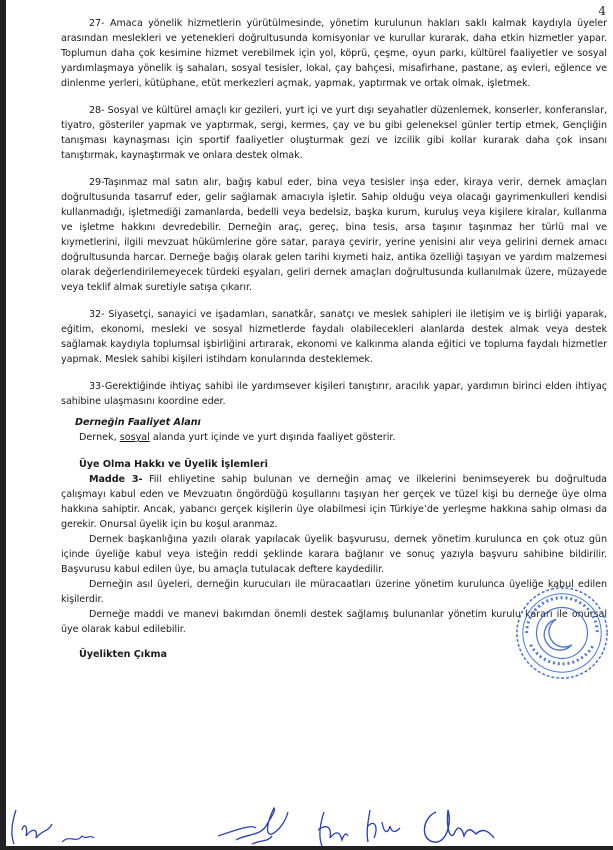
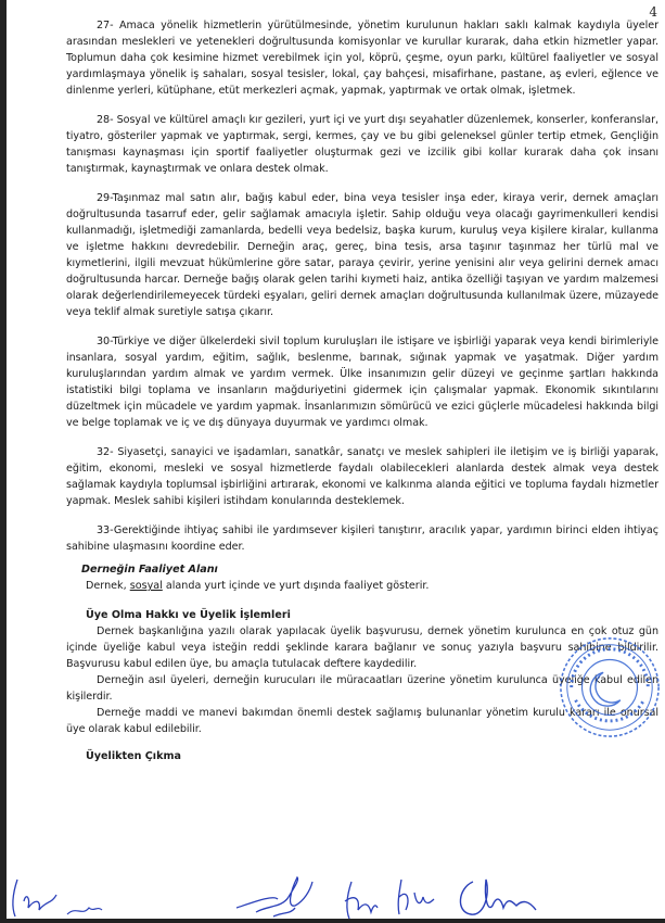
  4
  27- Amaca yönelik hizmetlerin yürütülmesinde, yönetim kurulunun hakları saklı kalmak kaydıyla üyeler arasından meslekleri ve yetenekleri doğrultusunda komisyonlar ve kurullar kurarak, daha etkin hizmetler yapar. Toplumun daha çok kesimine hizmet verebilmek için yol, köprü, çeşme, oyun parkı, kültürel faaliyetler ve sosyal yardımlaşmaya yönelik iş sahaları, sosyal tesisler, lokal, çay bahçesi, misafirhane, pastane, aş evleri, eğlence ve dinlenme yerleri, kütüphane, etüt merkezleri açmak, yapmak, yaptırmak ve ortak olmak, işletmek.
  28- Sosyal ve kültürel amaçlı kır gezileri, yurt içi ve yurt dışı seyahatler düzenlemek, konserler, konferanslar, tiyatro, gösteriler yapmak ve yaptırmak, sergi, kermes, çay ve bu gibi geleneksel günler tertip etmek, Gençliğin tanışması kaynaşması için sportif faaliyetler oluşturmak gezi ve izcilik gibi kollar kurarak daha çok insanı tanıştırmak, kaynaştırmak ve onlara destek olmak.
  29-Taşınmaz mal satın alır, bağış kabul eder, bina veya tesisler inşa eder, kiraya verir, dernek amaçları doğrultusunda tasarruf eder, gelir sağlamak amacıyla işletir. Sahip olduğu veya olacağı gayrimenkulleri kendisi kullanmadığı, işletmediği zamanlarda, bedelli veya bedelsiz, başka kurum, kuruluş veya kişilere kiralar, kullanma ve işletme hakkını devredebilir. Derneğin araç, gereç, bina tesis, arsa taşınır taşınmaz her türlü mal ve kıymetlerini, ilgili mevzuat hükümlerine göre satar, paraya çevirir, yerine yenisini alır veya gelirini dernek amacı doğrultusunda harcar. Derneğe bağış olarak gelen tarihi kıymeti haiz, antika özelliği taşıyan ve yardım malzemesi olarak değerlendirilemeyecek türdeki eşyaları, geliri dernek amaçları doğrultusunda kullanılmak üzere, müzayede veya teklif almak suretiyle satışa çıkarır.
+ 30-Türkiye ve diğer ülkelerdeki sivil toplum kuruluşları ile istişare ve işbirliği yaparak veya kendi birimleriyle insanlara, sosyal yardım, eğitim, sağlık, beslenme, barınak, sığınak yapmak ve yaşatmak. Diğer yardım kuruluşlarından yardım almak ve yardım vermek. Ülke insanımızın gelir düzeyi ve geçinme şartları hakkında istatistiki bilgi toplama ve insanların mağduriyetini gidermek için çalışmalar yapmak. Ekonomik sıkıntılarını düzeltmek için mücadele ve yardım yapmak. İnsanlarımızın sömürücü ve ezici güçlerle mücadelesi hakkında bilgi ve belge toplamak ve iç ve dış dünyaya duyurmak ve yardımcı olmak.
  32- Siyasetçi, sanayici ve işadamları, sanatkâr, sanatçı ve meslek sahipleri ile iletişim ve iş birliği yaparak, eğitim, ekonomi, mesleki ve sosyal hizmetlerde faydalı olabilecekleri alanlarda destek almak veya destek sağlamak kaydıyla toplumsal işbirliğini artırarak, ekonomi ve kalkınma alanda eğitici ve topluma faydalı hizmetler yapmak. Meslek sahibi kişileri istihdam konularında desteklemek.
  33-Gerektiğinde ihtiyaç sahibi ile yardımsever kişileri tanıştırır, aracılık yapar, yardımın birinci elden ihtiyaç sahibine ulaşmasını koordine eder.
  Derneğin Faaliyet Alanı
  Dernek, sosyal alanda yurt içinde ve yurt dışında faaliyet gösterir.
  Üye Olma Hakkı ve Üyelik İşlemleri
- Madde 3- Fiil ehliyetine sahip bulunan ve derneğin amaç ve ilkelerini benimseyerek bu doğrultuda çalışmayı kabul eden ve Mevzuatın öngördüğü koşullarını taşıyan her gerçek ve tüzel kişi bu derneğe üye olma hakkına sahiptir. Ancak, yabancı gerçek kişilerin üye olabilmesi için Türkiye’de yerleşme hakkına sahip olması da gerekir. Onursal üyelik için bu koşul aranmaz.
  Dernek başkanlığına yazılı olarak yapılacak üyelik başvurusu, dernek yönetim kurulunca en çok otuz gün içinde üyeliğe kabul veya isteğin reddi şeklinde karara bağlanır ve sonuç yazıyla başvuru sahibine bildirilir. Başvurusu kabul edilen üye, bu amaçla tutulacak deftere kaydedilir.
  Derneğin asıl üyeleri, derneğin kurucuları ile müracaatları üzerine yönetim kurulunca üyeliğe kabul edilen kişilerdir.
  Derneğe maddi ve manevi bakımdan önemli destek sağlamış bulunanlar yönetim kurulu kararı ile onursal üye olarak kabul edilebilir.
  Üyelikten Çıkma
